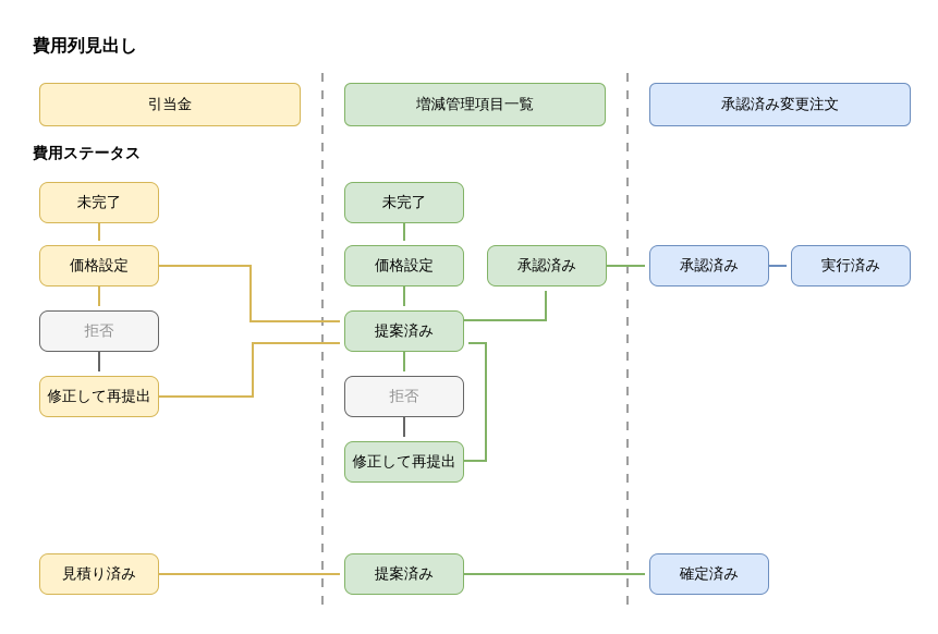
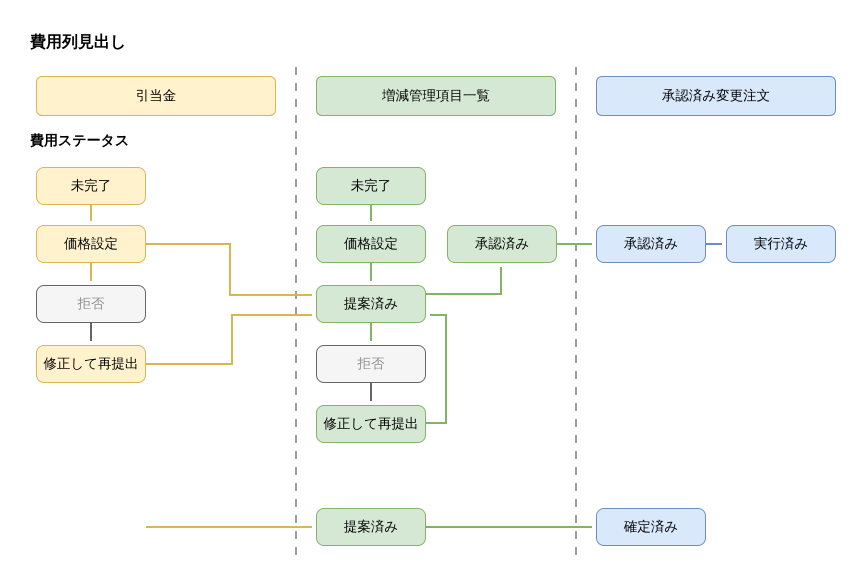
  費用列見出し
  費用ステータス
  引当金
  増減管理項目一覧
  承認済み変更注文
  未完了
  価格設定
  拒否
  修正して再提出
  未完了
  価格設定
  提案済み
  拒否
  修正して再提出
  承認済み
  承認済み
  実行済み
- 見積り済み
  提案済み
  確定済み
